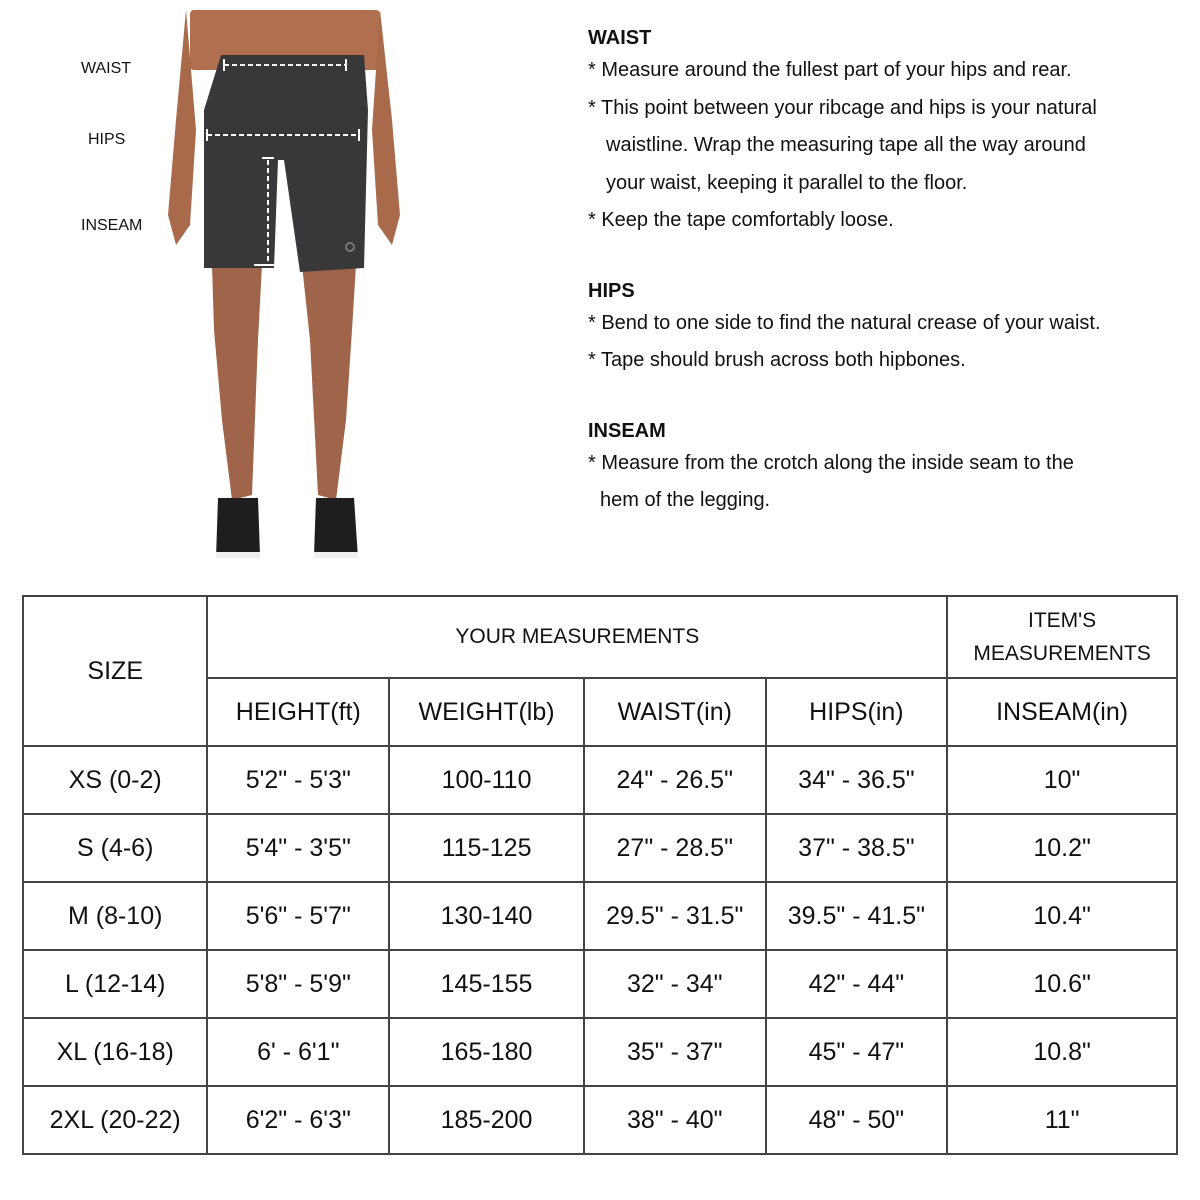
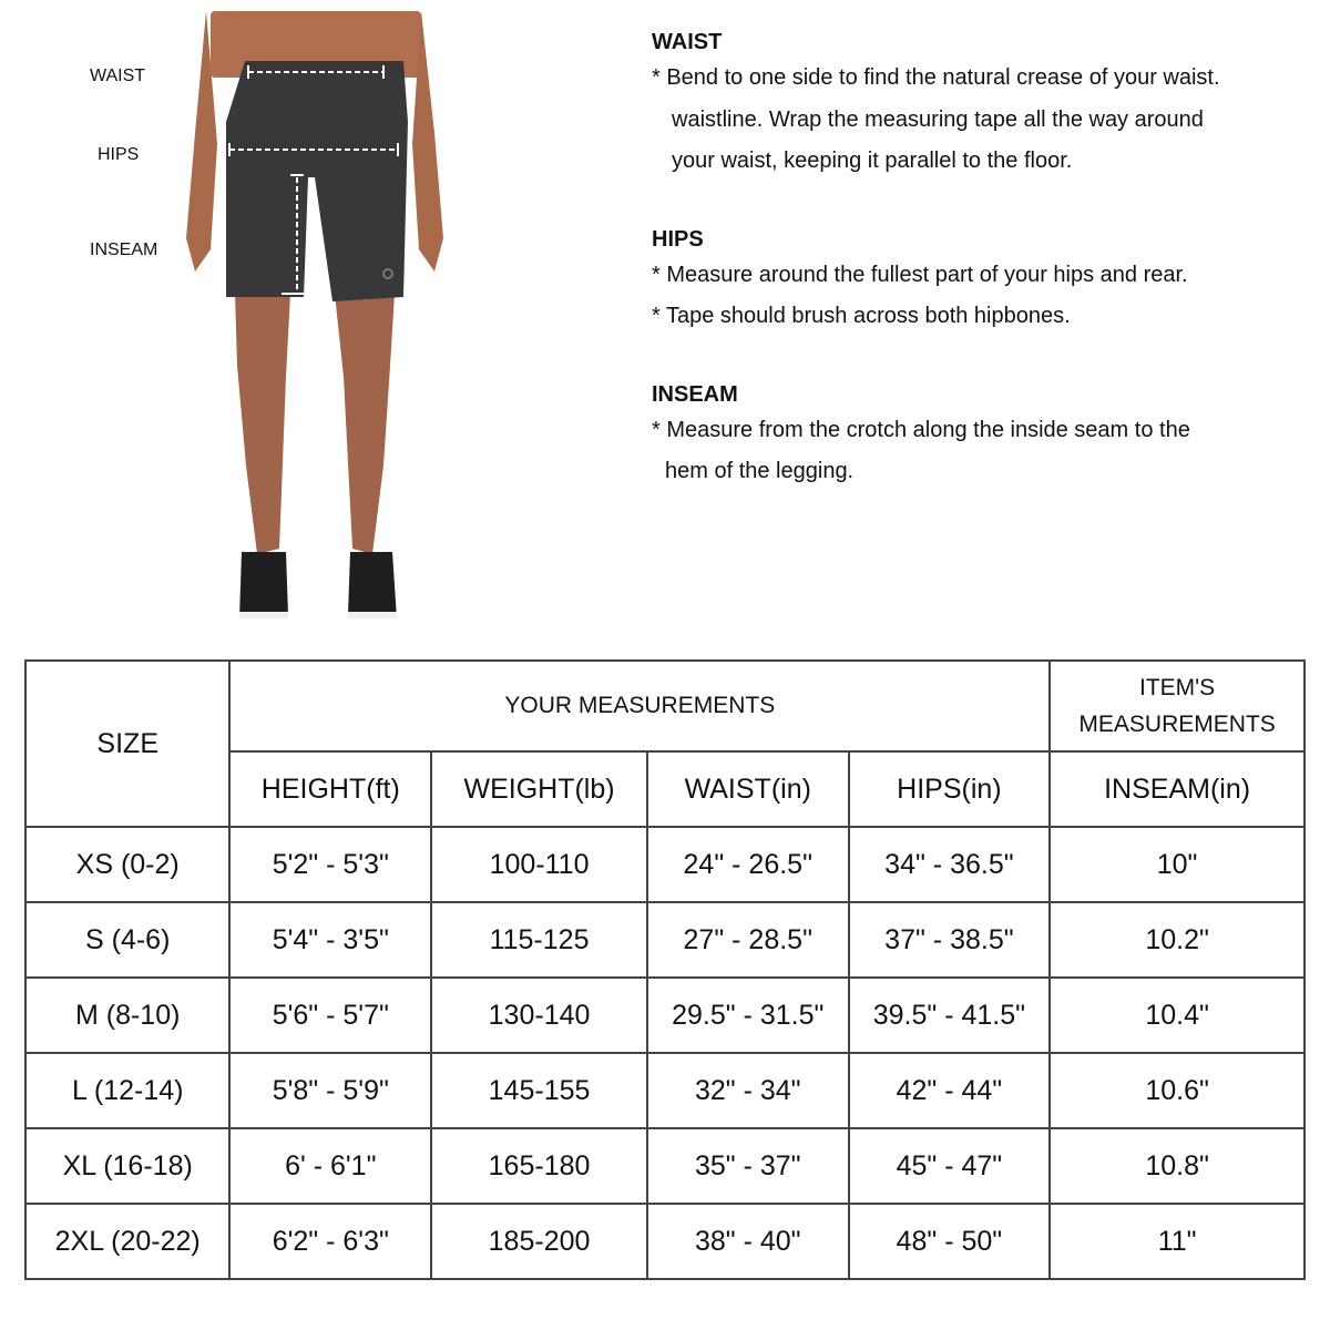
  WAIST
  HIPS
  INSEAM
  WAIST
- * Measure around the fullest part of your hips and rear.
+ * Bend to one side to find the natural crease of your waist.
- * This point between your ribcage and hips is your natural
  waistline. Wrap the measuring tape all the way around
  your waist, keeping it parallel to the floor.
- * Keep the tape comfortably loose.
  HIPS
- * Bend to one side to find the natural crease of your waist.
+ * Measure around the fullest part of your hips and rear.
  * Tape should brush across both hipbones.
  INSEAM
  * Measure from the crotch along the inside seam to the
  hem of the legging.
  SIZE	YOUR MEASUREMENTS	ITEM'S MEASUREMENTS
  HEIGHT(ft)	WEIGHT(lb)	WAIST(in)	HIPS(in)	INSEAM(in)
  XS (0-2)	5'2" - 5'3"	100-110	24" - 26.5"	34" - 36.5"	10"
  S (4-6)	5'4" - 3'5"	115-125	27" - 28.5"	37" - 38.5"	10.2"
  M (8-10)	5'6" - 5'7"	130-140	29.5" - 31.5"	39.5" - 41.5"	10.4"
  L (12-14)	5'8" - 5'9"	145-155	32" - 34"	42" - 44"	10.6"
  XL (16-18)	6' - 6'1"	165-180	35" - 37"	45" - 47"	10.8"
  2XL (20-22)	6'2" - 6'3"	185-200	38" - 40"	48" - 50"	11"
